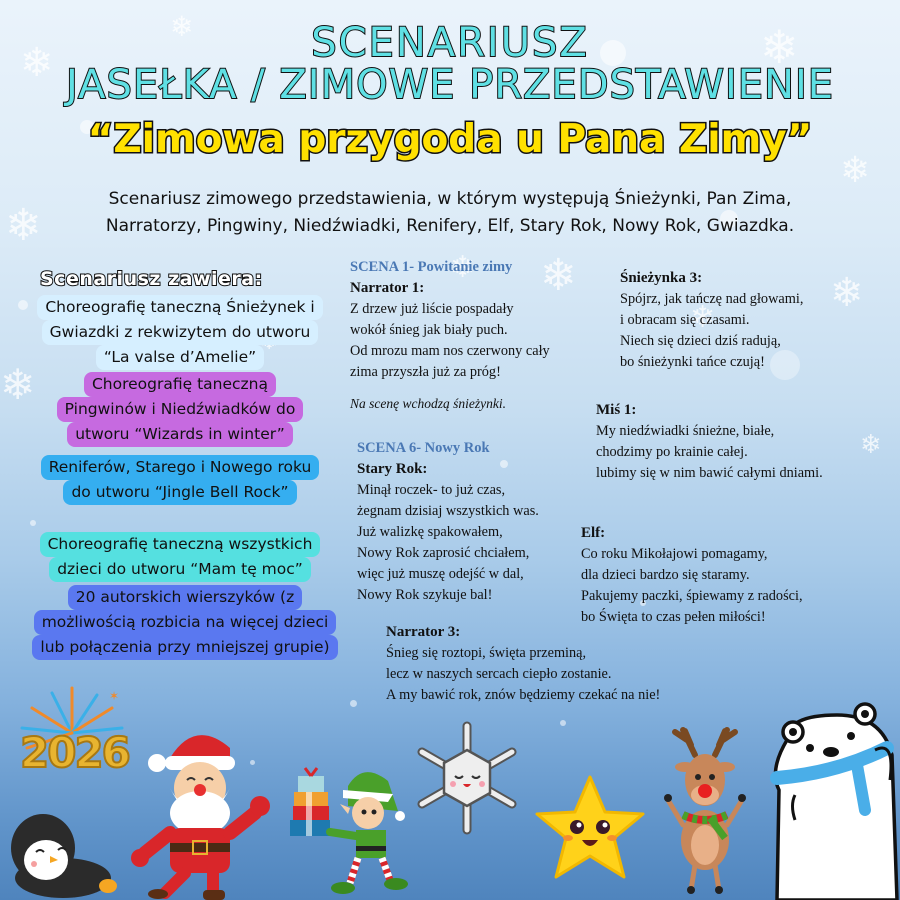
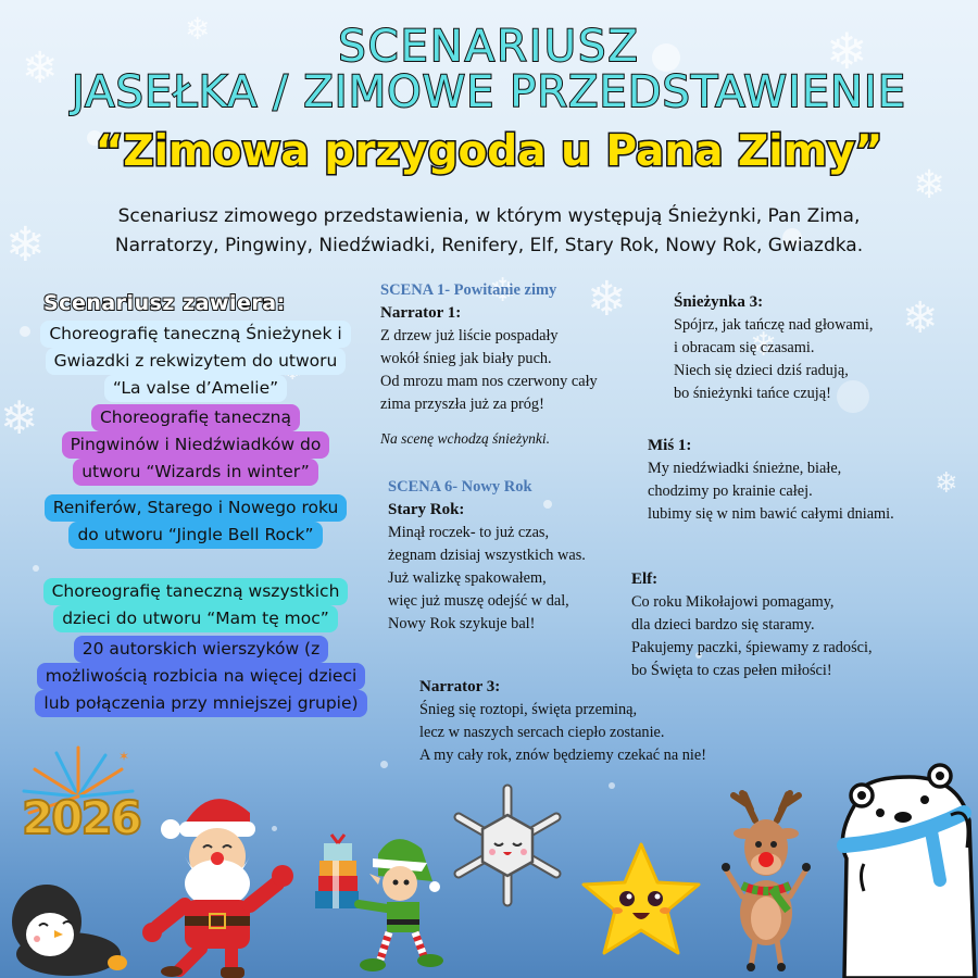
  ❄
  ❄
  ❄
  ❄
  ❄
  ❄
  ❄
  ❄
  ❄
  SCENARIUSZ
  JASEŁKA / ZIMOWE PRZEDSTAWIENIE
  “Zimowa przygoda u Pana Zimy”
  Scenariusz zimowego przedstawienia, w którym występują Śnieżynki, Pan Zima,
  Narratorzy, Pingwiny, Niedźwiadki, Renifery, Elf, Stary Rok, Nowy Rok, Gwiazdka.
  Scenariusz zawiera:
  Choreografię taneczną Śnieżynek i
  Gwiazdki z rekwizytem do utworu
  “La valse d’Amelie”
  Choreografię taneczną
  Pingwinów i Niedźwiadków do
  utworu “Wizards in winter”
  Reniferów, Starego i Nowego roku
  do utworu “Jingle Bell Rock”
  Choreografię taneczną wszystkich
  dzieci do utworu “Mam tę moc”
  20 autorskich wierszyków (z
  możliwością rozbicia na więcej dzieci
  lub połączenia przy mniejszej grupie)
  SCENA 1- Powitanie zimy
  Narrator 1:
  Z drzew już liście pospadały
  wokół śnieg jak biały puch.
  Od mrozu mam nos czerwony cały
  zima przyszła już za próg!
  Na scenę wchodzą śnieżynki.
  SCENA 6- Nowy Rok
  Stary Rok:
  Minął roczek- to już czas,
  żegnam dzisiaj wszystkich was.
  Już walizkę spakowałem,
- Nowy Rok zaprosić chciałem,
  więc już muszę odejść w dal,
  Nowy Rok szykuje bal!
  Śnieżynka 3:
  Spójrz, jak tańczę nad głowami,
  i obracam się czasami.
  Niech się dzieci dziś radują,
  bo śnieżynki tańce czują!
  Miś 1:
  My niedźwiadki śnieżne, białe,
  chodzimy po krainie całej.
  lubimy się w nim bawić całymi dniami.
  Elf:
  Co roku Mikołajowi pomagamy,
  dla dzieci bardzo się staramy.
  Pakujemy paczki, śpiewamy z radości,
  bo Święta to czas pełen miłości!
  Narrator 3:
  Śnieg się roztopi, święta przeminą,
  lecz w naszych sercach ciepło zostanie.
- A my bawić rok, znów będziemy czekać na nie!
+ A my cały rok, znów będziemy czekać na nie!
  ✶
  2026
